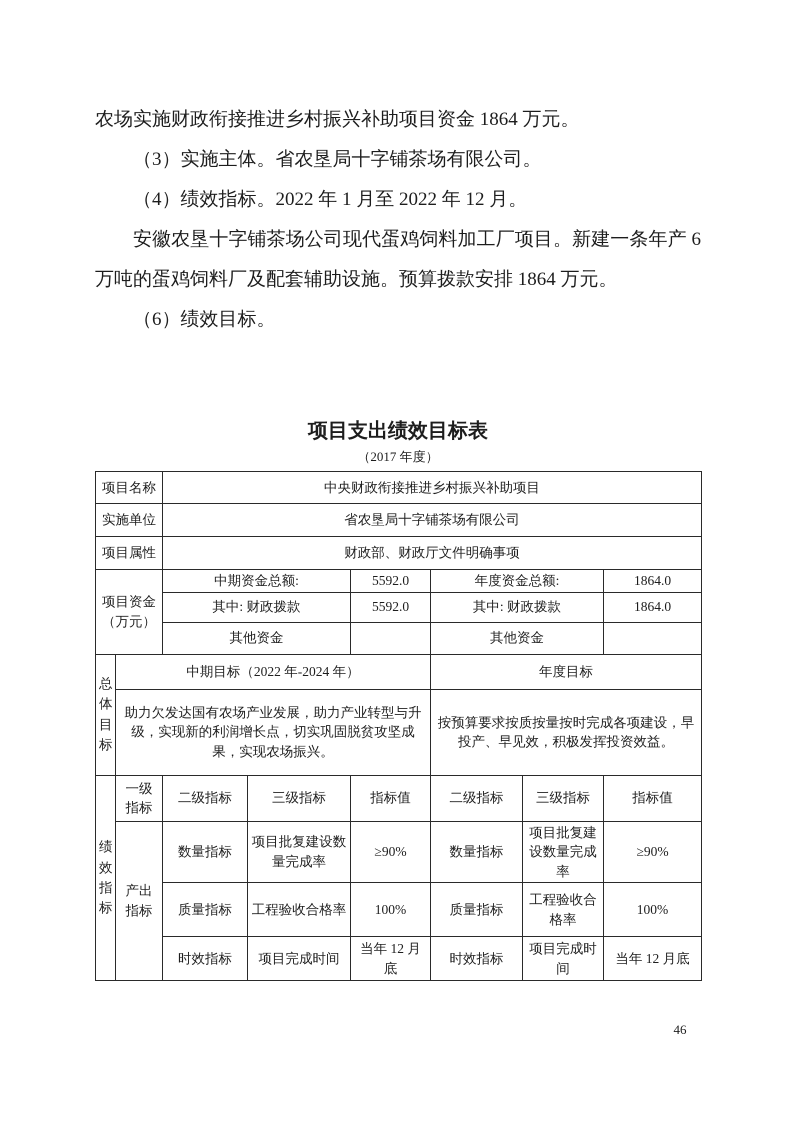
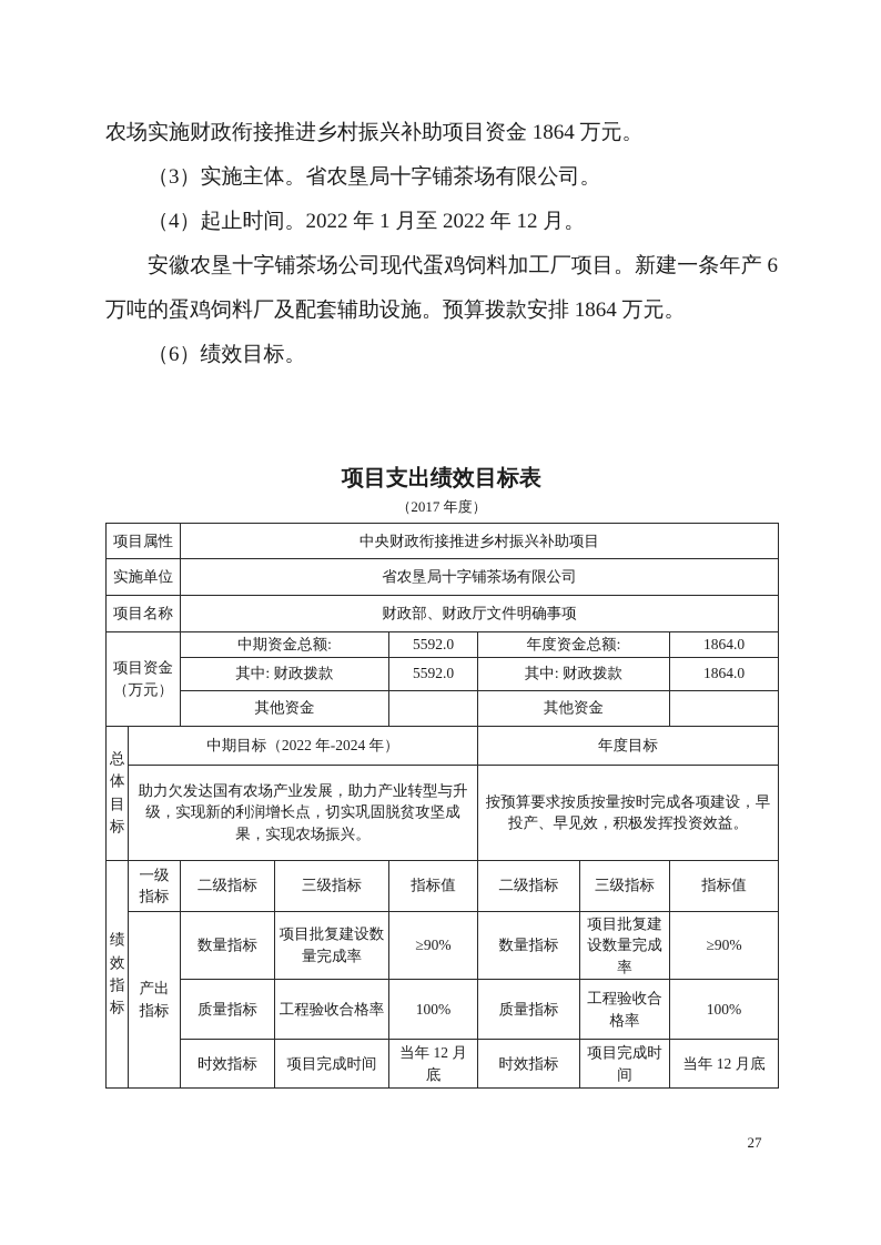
  农场实施财政衔接推进乡村振兴补助项目资金 1864 万元。
  （3）实施主体。省农垦局十字铺茶场有限公司。
- （4）绩效指标。2022 年 1 月至 2022 年 12 月。
+ （4）起止时间。2022 年 1 月至 2022 年 12 月。
  安徽农垦十字铺茶场公司现代蛋鸡饲料加工厂项目。新建一条年产 6 万吨的蛋鸡饲料厂及配套辅助设施。预算拨款安排 1864 万元。
  （6）绩效目标。
  项目支出绩效目标表
  （2017 年度）
- 项目名称	中央财政衔接推进乡村振兴补助项目
+ 项目属性	中央财政衔接推进乡村振兴补助项目
  实施单位	省农垦局十字铺茶场有限公司
- 项目属性	财政部、财政厅文件明确事项
+ 项目名称	财政部、财政厅文件明确事项
  项目资金（万元）	中期资金总额:	5592.0	年度资金总额:	1864.0
  其中: 财政拨款	5592.0	其中: 财政拨款	1864.0
  其他资金		其他资金
  总体目标	中期目标（2022 年-2024 年）	年度目标
  助力欠发达国有农场产业发展，助力产业转型与升级，实现新的利润增长点，切实巩固脱贫攻坚成果，实现农场振兴。	按预算要求按质按量按时完成各项建设，早投产、早见效，积极发挥投资效益。
  绩效指标	一级指标	二级指标	三级指标	指标值	二级指标	三级指标	指标值
  产出指标	数量指标	项目批复建设数量完成率	≥90%	数量指标	项目批复建设数量完成率	≥90%
  质量指标	工程验收合格率	100%	质量指标	工程验收合格率	100%
  时效指标	项目完成时间	当年 12 月底	时效指标	项目完成时间	当年 12 月底
- 46
+ 27
